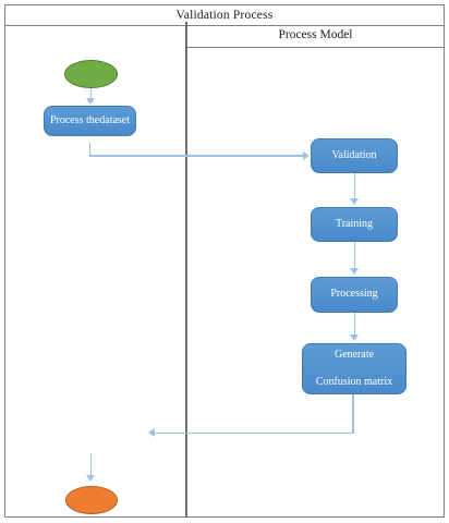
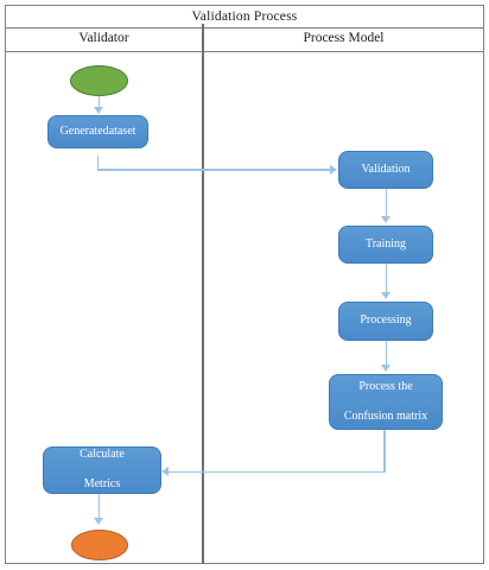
  Validation Process
+ Validator
  Process Model
- Process the
+ Generate
  dataset
  Validation
  Training
  Processing
- Generate
+ Process the
  Confusion matrix
+ Calculate
+ Metrics
